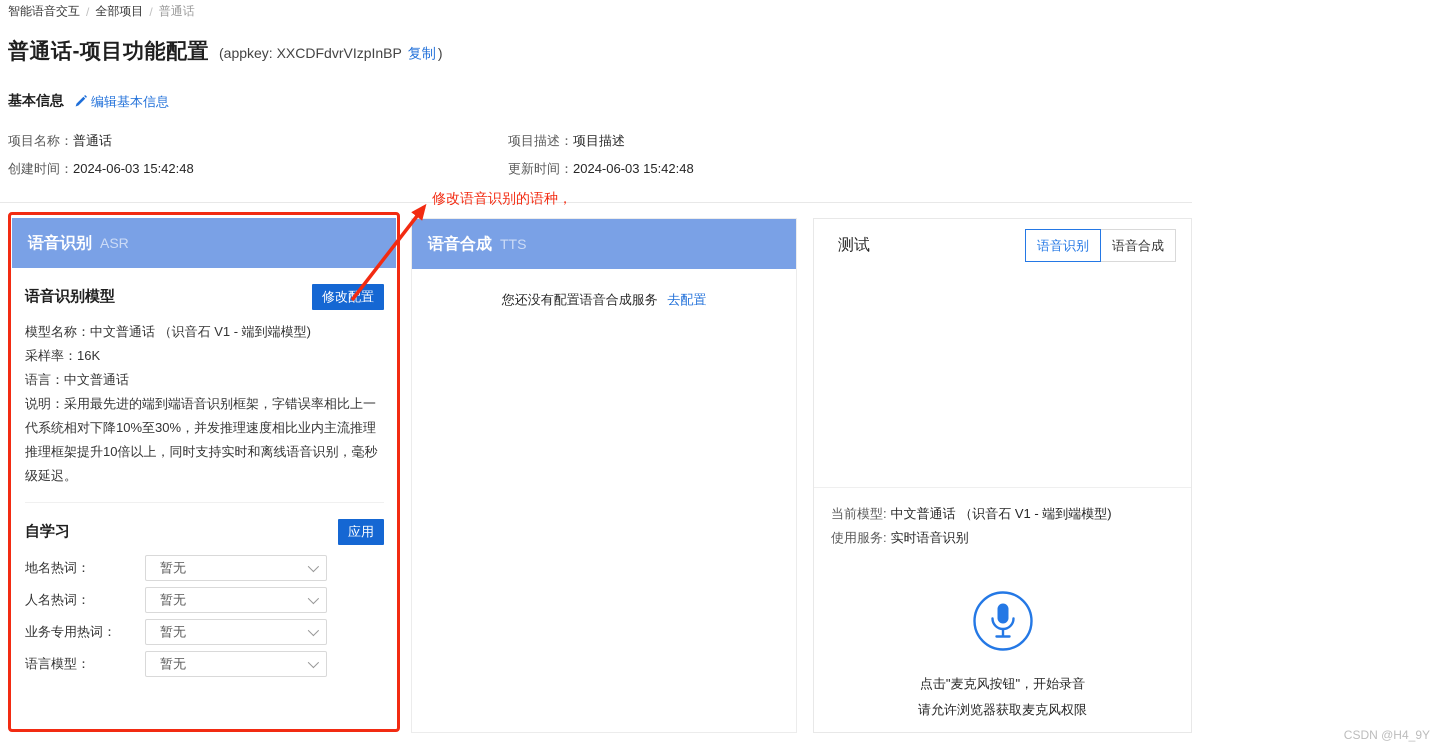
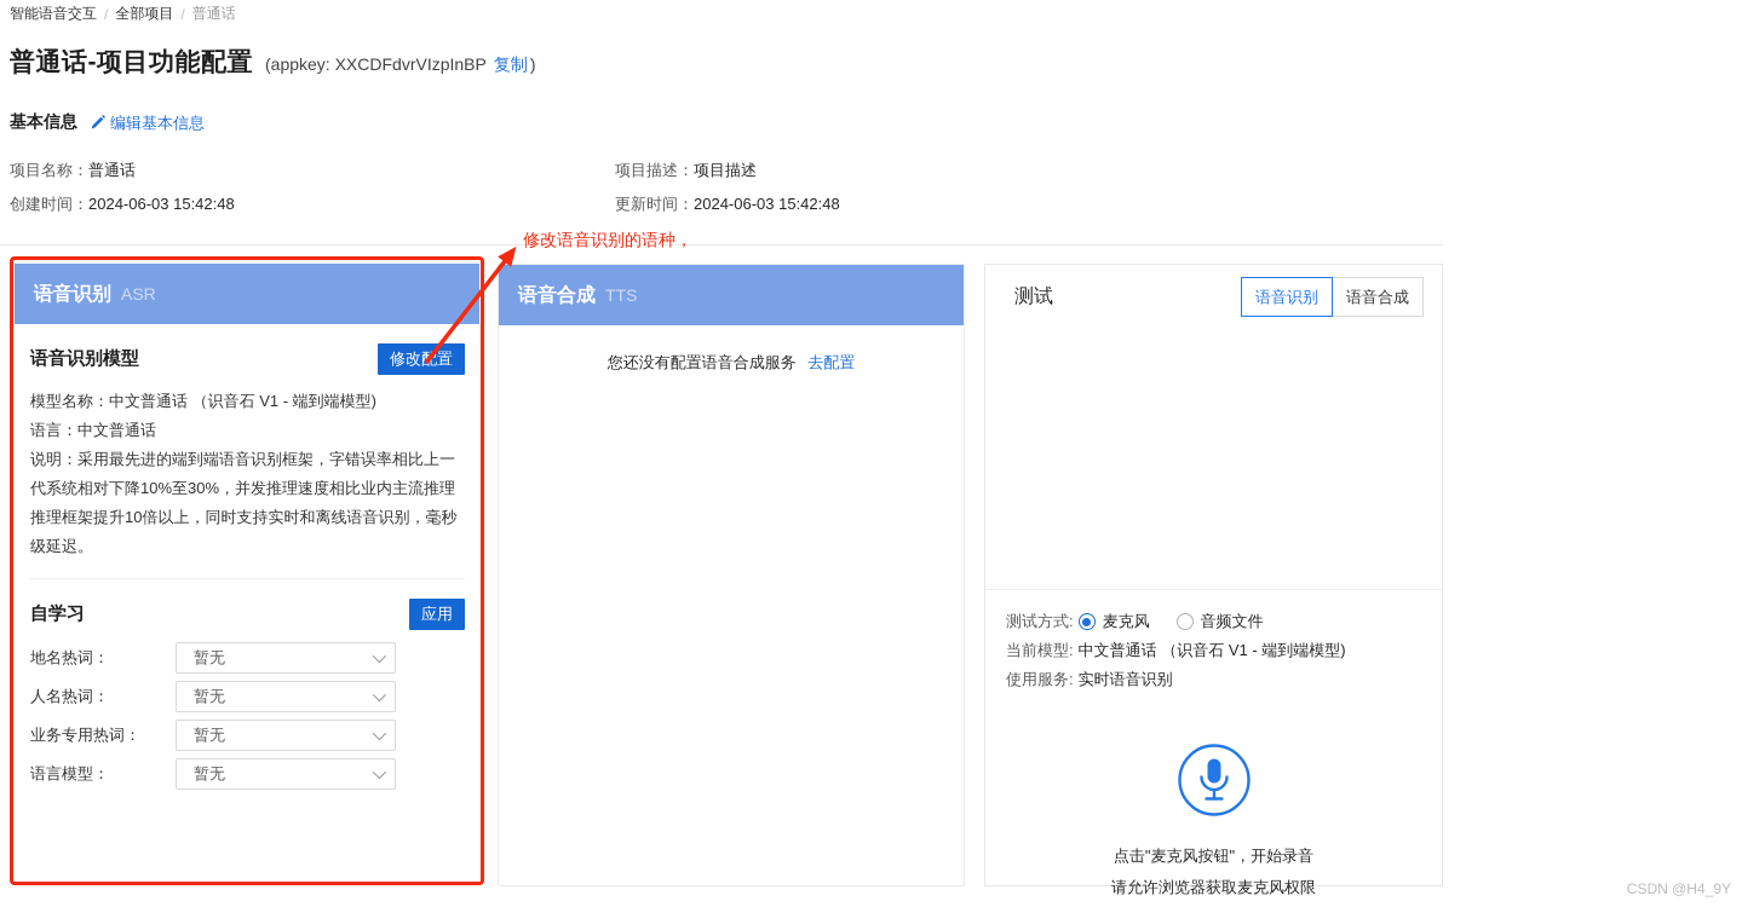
  智能语音交互
  /
  全部项目
  /
  普通话
  普通话-项目功能配置
  (appkey: XXCDFdvrVIzpInBP
  复制
  )
  基本信息
  编辑基本信息
  项目名称：普通话
  项目描述：项目描述
  创建时间：2024-06-03 15:42:48
  更新时间：2024-06-03 15:42:48
  修改语音识别的语种，
  语音识别
  ASR
  语音识别模型
  修改置
  模型名称：中文普通话 （识音石 V1 - 端到端模型)
- 采样率：16K
  语言：中文普通话
  说明：采用最先进的端到端语音识别框架，字错误率相比上一代系统相对下降10%至30%，并发推理速度相比业内主流推理推理框架提升10倍以上，同时支持实时和离线语音识别，毫秒级延迟。
  自学习
  应用
  地名热词：
  暂无
  人名热词：
  暂无
  业务专用热词：
  暂无
  语言模型：
  暂无
  语音合成
  TTS
  您还没有配置语音合成服务 去配置
  测试
  语音识别
  语音合成
+ 测试方式:
+ 麦克风
+ 音频文件
  当前模型:
  中文普通话 （识音石 V1 - 端到端模型)
  使用服务:
  实时语音识别
  点击"麦克风按钮"，开始录音
  请允许浏览器获取麦克风权限
  CSDN @H4_9Y
